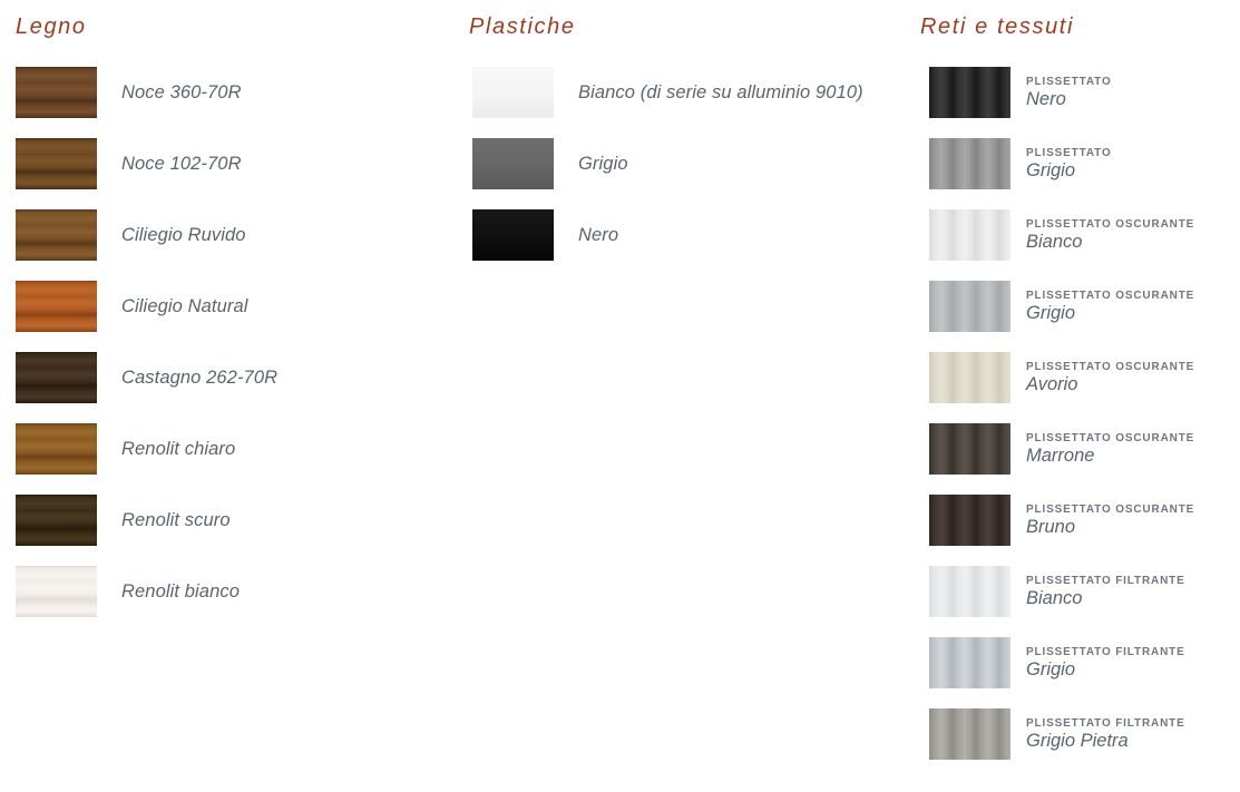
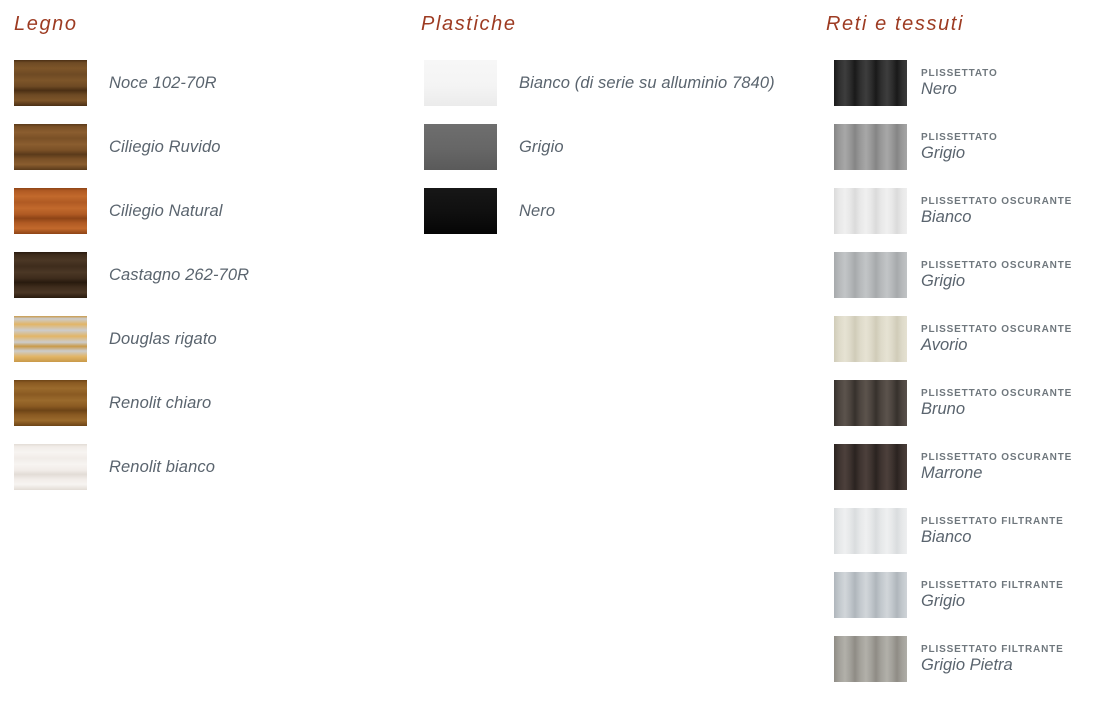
  Legno
- Noce 360-70R
  Noce 102-70R
  Ciliegio Ruvido
  Ciliegio Natural
  Castagno 262-70R
+ Douglas rigato
  Renolit chiaro
- Renolit scuro
  Renolit bianco
  Plastiche
- Bianco (di serie su alluminio 9010)
+ Bianco (di serie su alluminio 7840)
  Grigio
  Nero
  Reti e tessuti
  PLISSETTATO
  Nero
  PLISSETTATO
  Grigio
  PLISSETTATO OSCURANTE
  Bianco
  PLISSETTATO OSCURANTE
  Grigio
  PLISSETTATO OSCURANTE
  Avorio
  PLISSETTATO OSCURANTE
- Marrone
+ Bruno
  PLISSETTATO OSCURANTE
- Bruno
+ Marrone
  PLISSETTATO FILTRANTE
  Bianco
  PLISSETTATO FILTRANTE
  Grigio
  PLISSETTATO FILTRANTE
  Grigio Pietra
